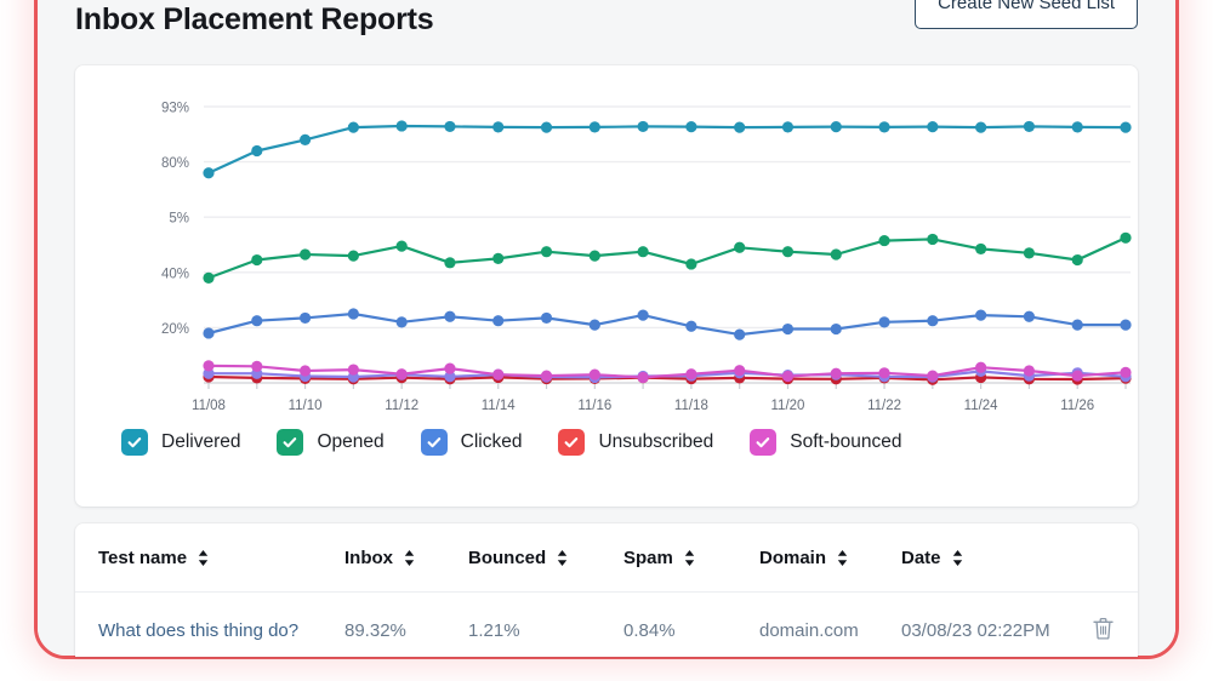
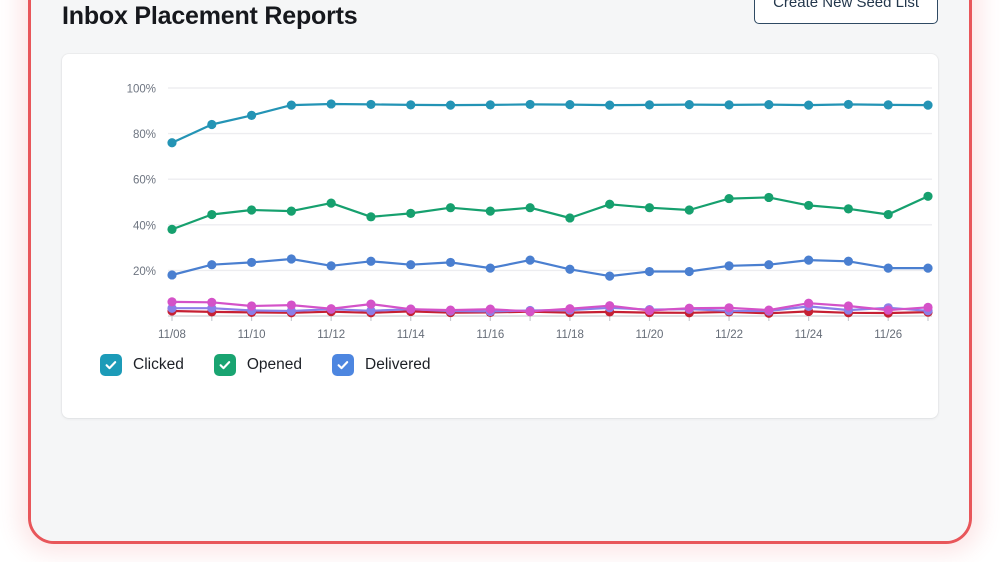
  Inbox Placement Reports
  Create New Seed List
- 93%
+ 100%
  80%
- 5%
+ 60%
  40%
  20%
  11/08
  11/10
  11/12
  11/14
  11/16
  11/18
  11/20
  11/22
  11/24
  11/26
- Delivered
+ Clicked
  Opened
- Clicked
+ Delivered
- Unsubscribed
- Soft-bounced
- Test name	Inbox	Bounced	Spam	Domain	Date
- What does this thing do?	89.32%	1.21%	0.84%	domain.com	03/08/23 02:22PM
